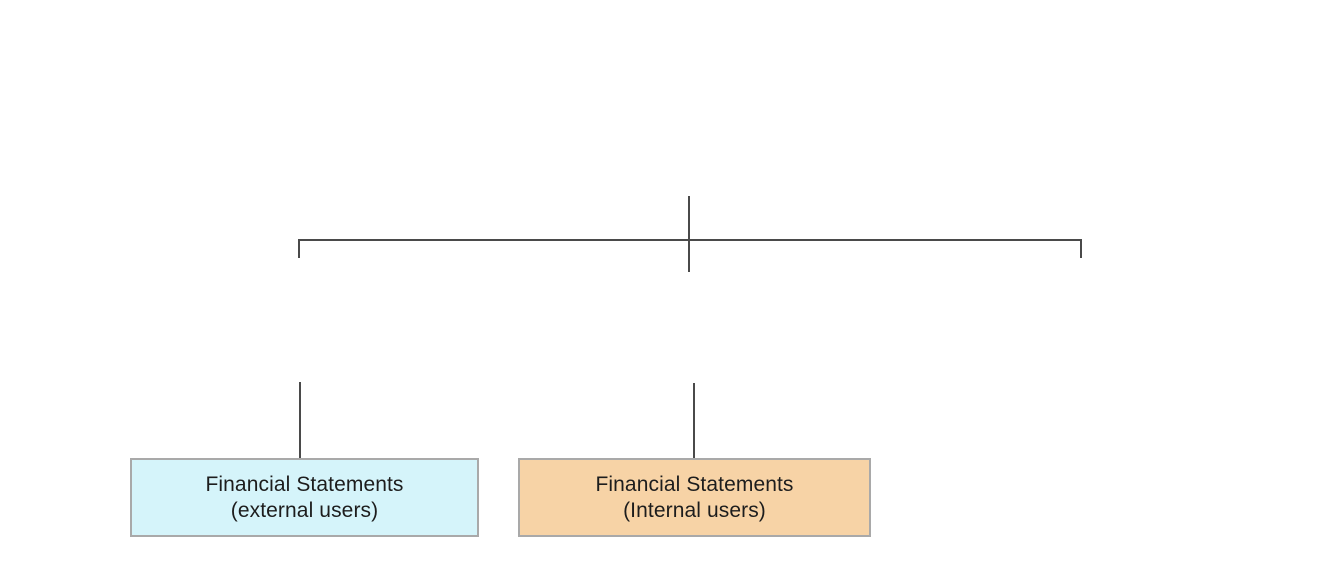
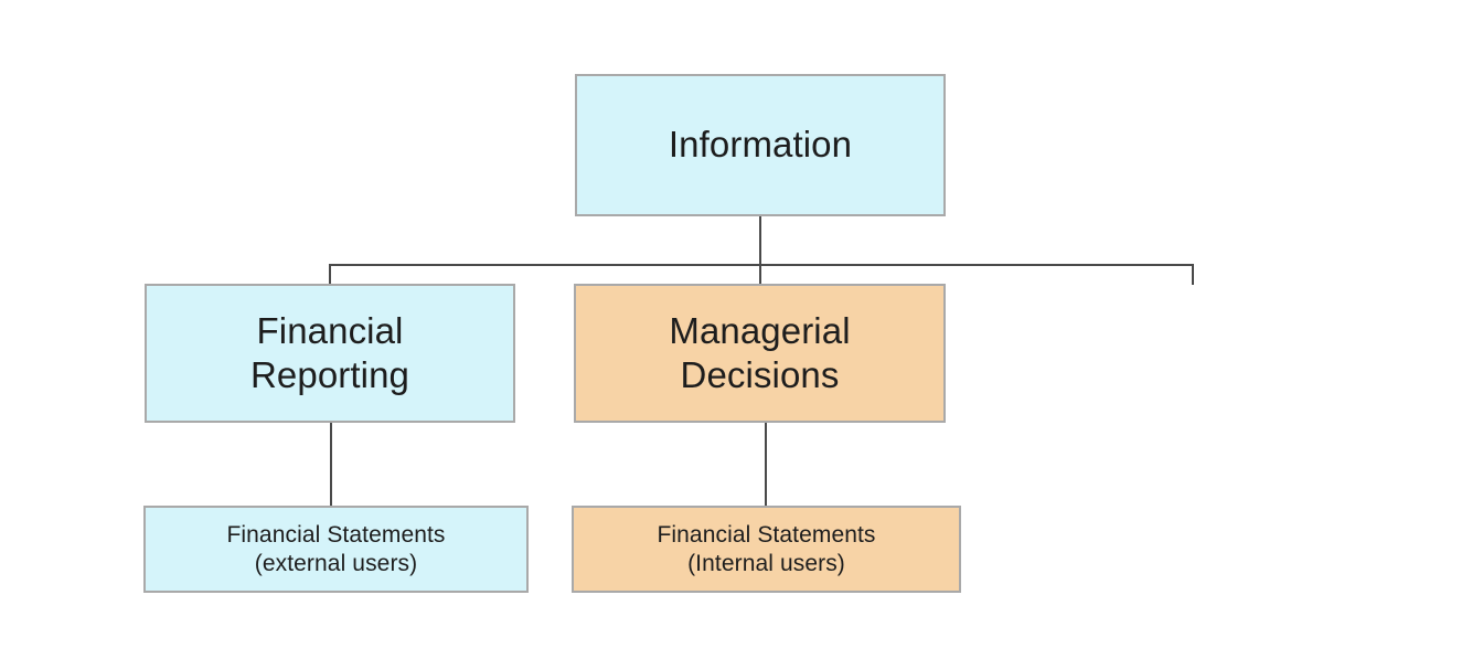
+ Information
+ Financial
+ Reporting
+ Managerial
+ Decisions
  Financial Statements
  (external users)
  Financial Statements
  (Internal users)
